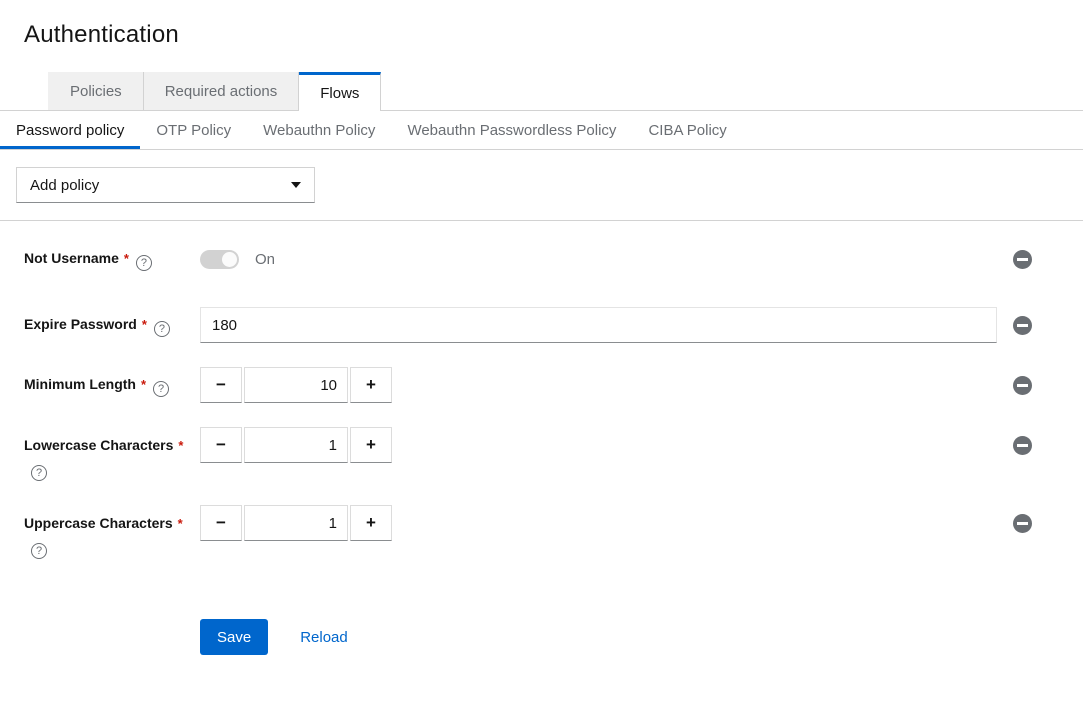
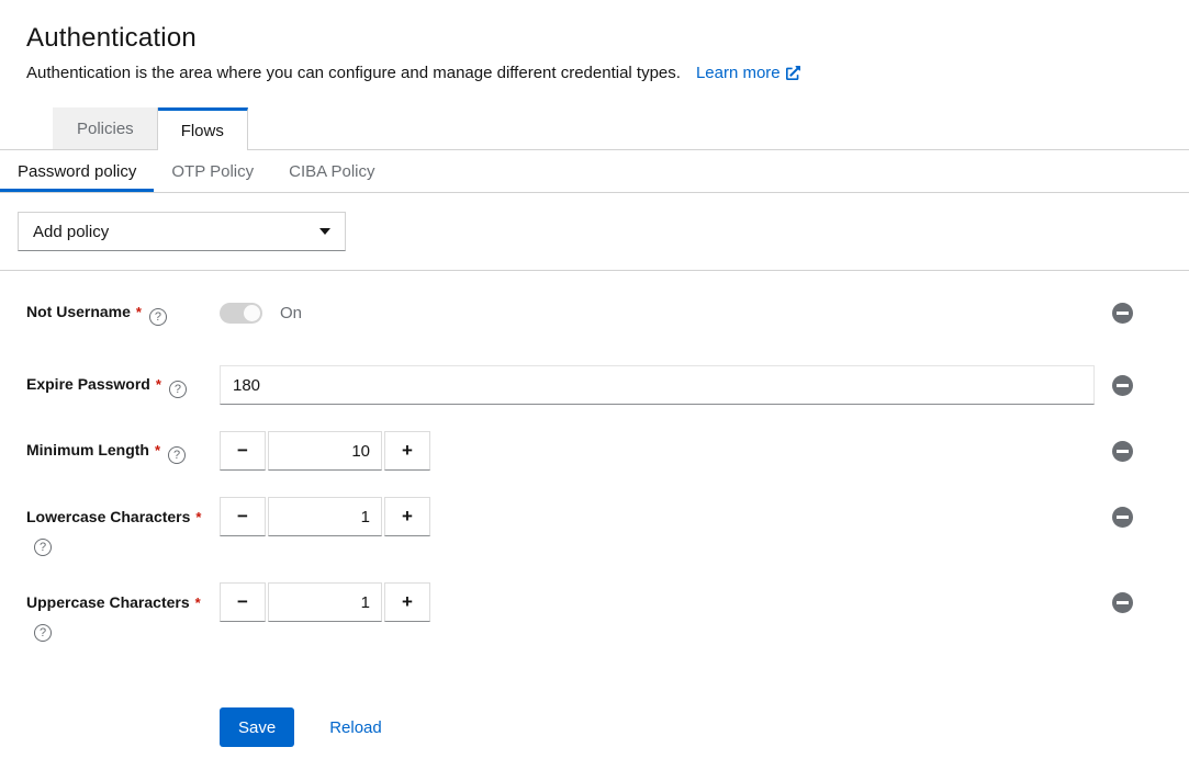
  Authentication
+ Authentication is the area where you can configure and manage different credential types.
+ Learn more
  Policies
- Required actions
  Flows
  Password policy
  OTP Policy
- Webauthn Policy
- Webauthn Passwordless Policy
  CIBA Policy
  Add policy
  Not Username *
  ?
  On
  Expire Password *
  ?
  180
  Minimum Length *
  ?
  −
  10
  +
  Lowercase Characters *
  ?
  −
  1
  +
  Uppercase Characters *
  ?
  −
  1
  +
  Save
  Reload
